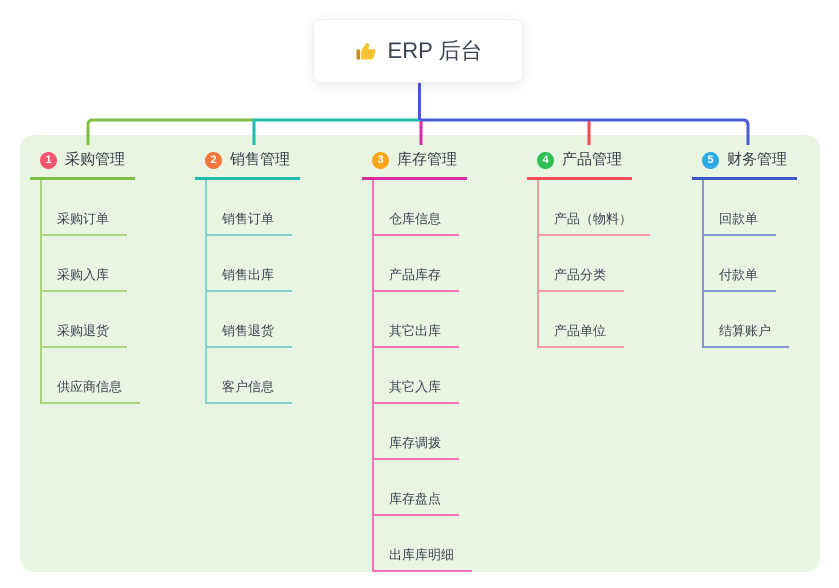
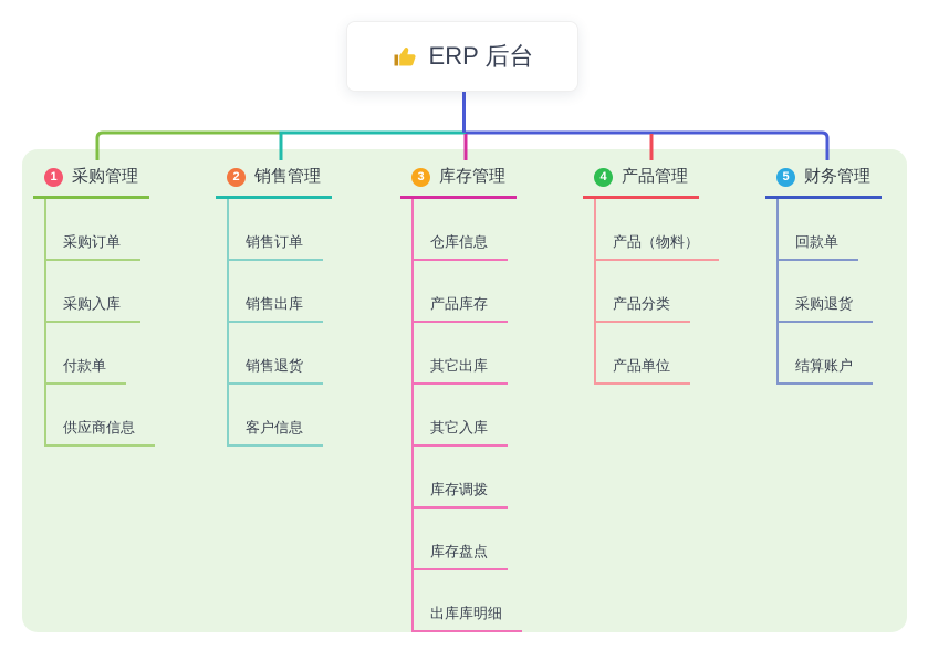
  ERP 后台
  1
  采购管理
  采购订单
  采购入库
- 采购退货
+ 付款单
  供应商信息
  2
  销售管理
  销售订单
  销售出库
  销售退货
  客户信息
  3
  库存管理
  仓库信息
  产品库存
  其它出库
  其它入库
  库存调拨
  库存盘点
  出库库明细
  4
  产品管理
  产品（物料）
  产品分类
  产品单位
  5
  财务管理
  回款单
- 付款单
+ 采购退货
  结算账户
